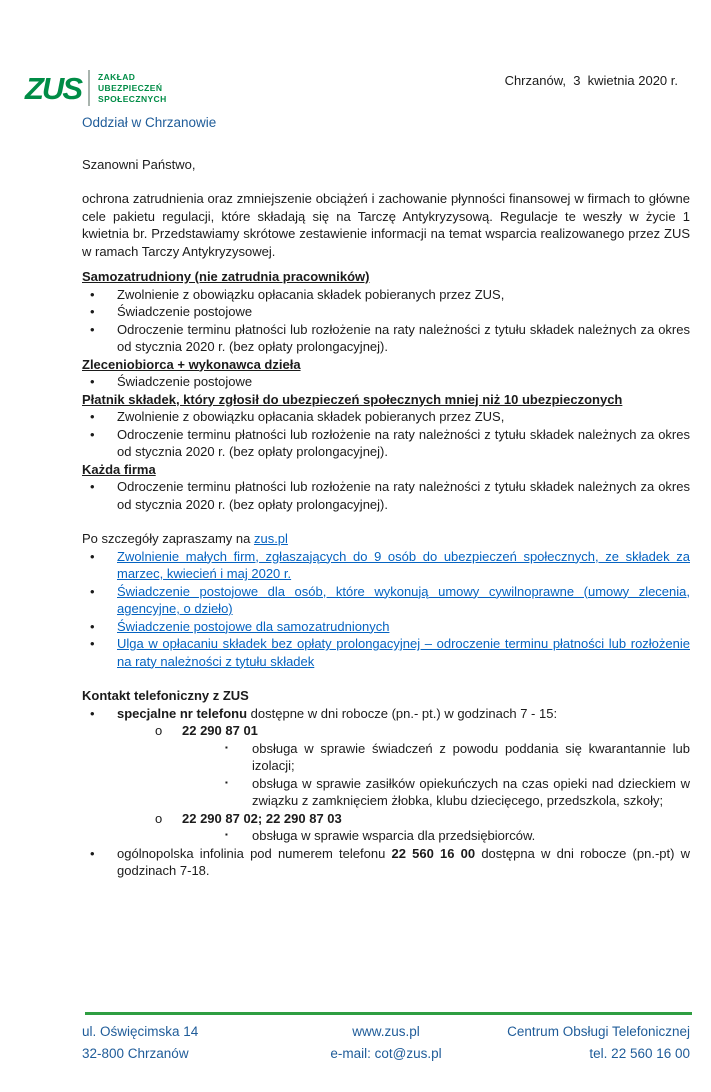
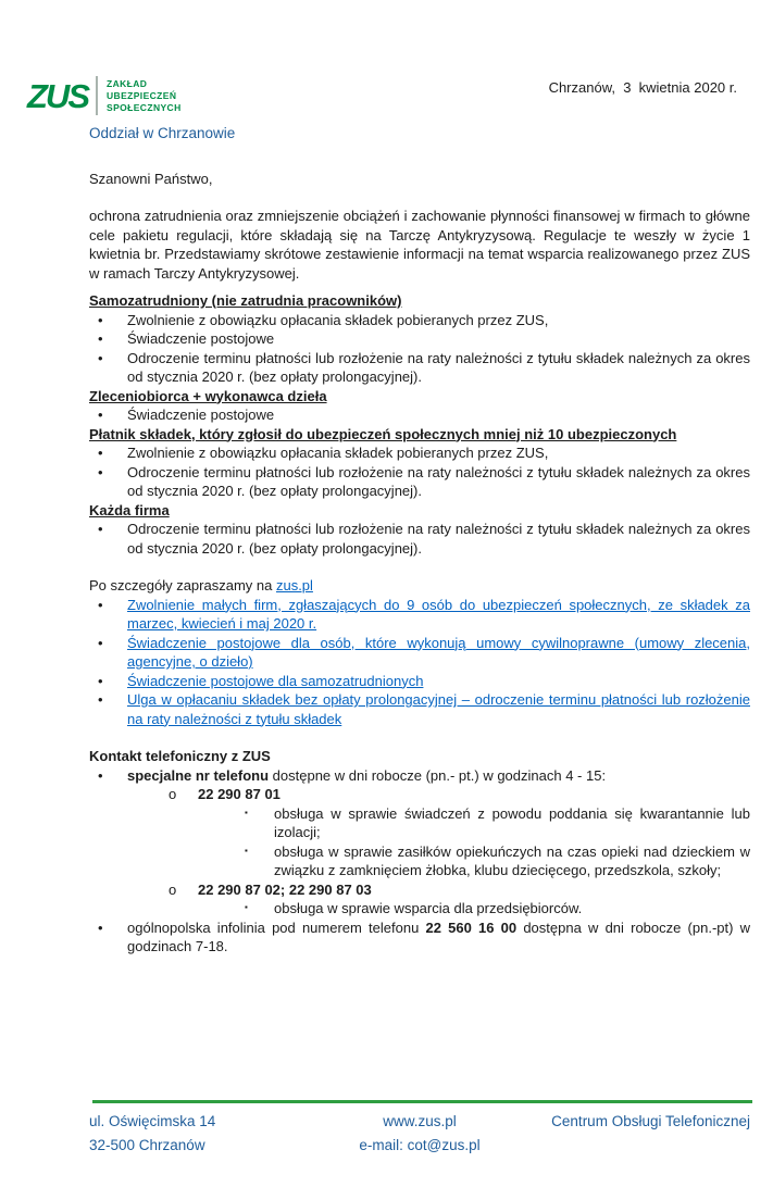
  ZUS
  ZAKŁAD
  UBEZPIECZEŃ
  SPOŁECZNYCH
  Oddział w Chrzanowie
  Chrzanów, 3 kwietnia 2020 r.
  Szanowni Państwo,
  ochrona zatrudnienia oraz zmniejszenie obciążeń i zachowanie płynności finansowej w firmach to główne cele pakietu regulacji, które składają się na Tarczę Antykryzysową. Regulacje te weszły w życie 1 kwietnia br. Przedstawiamy skrótowe zestawienie informacji na temat wsparcia realizowanego przez ZUS w ramach Tarczy Antykryzysowej.
  Samozatrudniony (nie zatrudnia pracowników)
  •
  Zwolnienie z obowiązku opłacania składek pobieranych przez ZUS,
  •
  Świadczenie postojowe
  •
  Odroczenie terminu płatności lub rozłożenie na raty należności z tytułu składek należnych za okres od stycznia 2020 r. (bez opłaty prolongacyjnej).
  Zleceniobiorca + wykonawca dzieła
  •
  Świadczenie postojowe
  Płatnik składek, który zgłosił do ubezpieczeń społecznych mniej niż 10 ubezpieczonych
  •
  Zwolnienie z obowiązku opłacania składek pobieranych przez ZUS,
  •
  Odroczenie terminu płatności lub rozłożenie na raty należności z tytułu składek należnych za okres od stycznia 2020 r. (bez opłaty prolongacyjnej).
  Każda firma
  •
  Odroczenie terminu płatności lub rozłożenie na raty należności z tytułu składek należnych za okres od stycznia 2020 r. (bez opłaty prolongacyjnej).
  Po szczegóły zapraszamy na zus.pl
  •
  Zwolnienie małych firm, zgłaszających do 9 osób do ubezpieczeń społecznych, ze składek za marzec, kwiecień i maj 2020 r.
  •
  Świadczenie postojowe dla osób, które wykonują umowy cywilnoprawne (umowy zlecenia, agencyjne, o dzieło)
  •
  Świadczenie postojowe dla samozatrudnionych
  •
  Ulga w opłacaniu składek bez opłaty prolongacyjnej – odroczenie terminu płatności lub rozłożenie na raty należności z tytułu składek
  Kontakt telefoniczny z ZUS
  •
- specjalne nr telefonu dostępne w dni robocze (pn.- pt.) w godzinach 7 - 15:
+ specjalne nr telefonu dostępne w dni robocze (pn.- pt.) w godzinach 4 - 15:
  o
  22 290 87 01
  ▪
  obsługa w sprawie świadczeń z powodu poddania się kwarantannie lub izolacji;
  ▪
  obsługa w sprawie zasiłków opiekuńczych na czas opieki nad dzieckiem w związku z zamknięciem żłobka, klubu dziecięcego, przedszkola, szkoły;
  o
  22 290 87 02; 22 290 87 03
  ▪
  obsługa w sprawie wsparcia dla przedsiębiorców.
  •
  ogólnopolska infolinia pod numerem telefonu 22 560 16 00 dostępna w dni robocze (pn.-pt) w godzinach 7-18.
  ul. Oświęcimska 14
- 32-800 Chrzanów
+ 32-500 Chrzanów
  www.zus.pl
  e-mail: cot@zus.pl
  Centrum Obsługi Telefonicznej
- tel. 22 560 16 00
